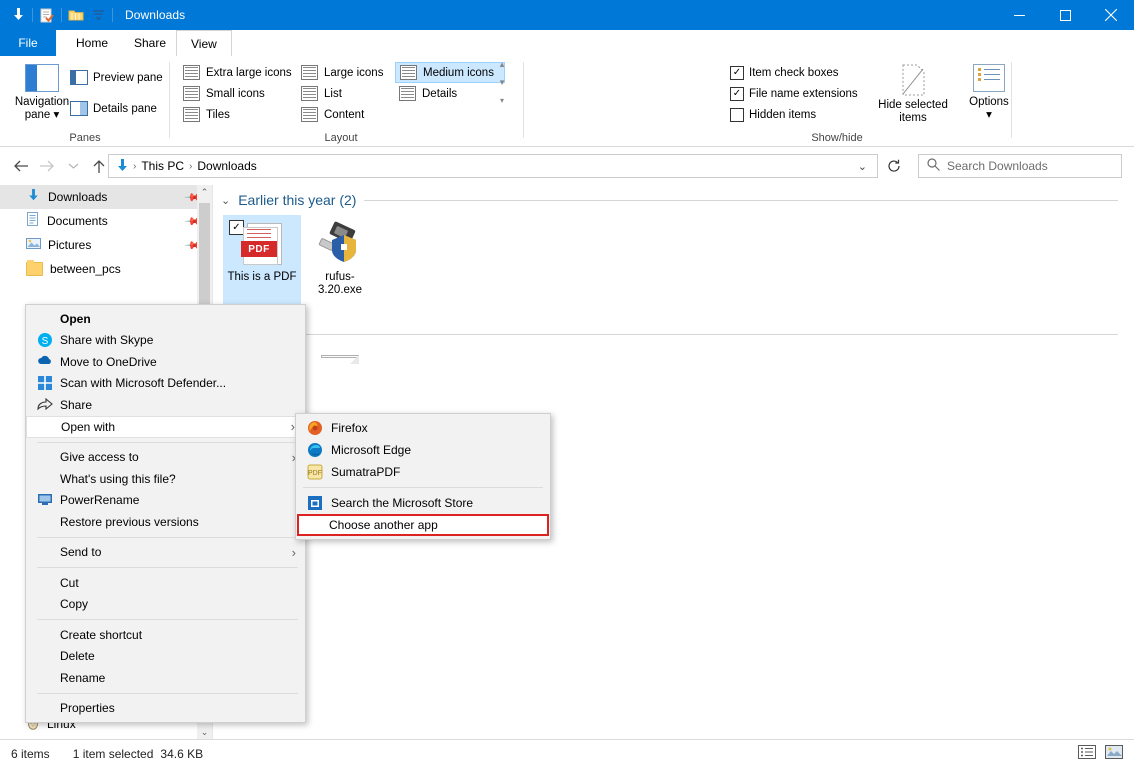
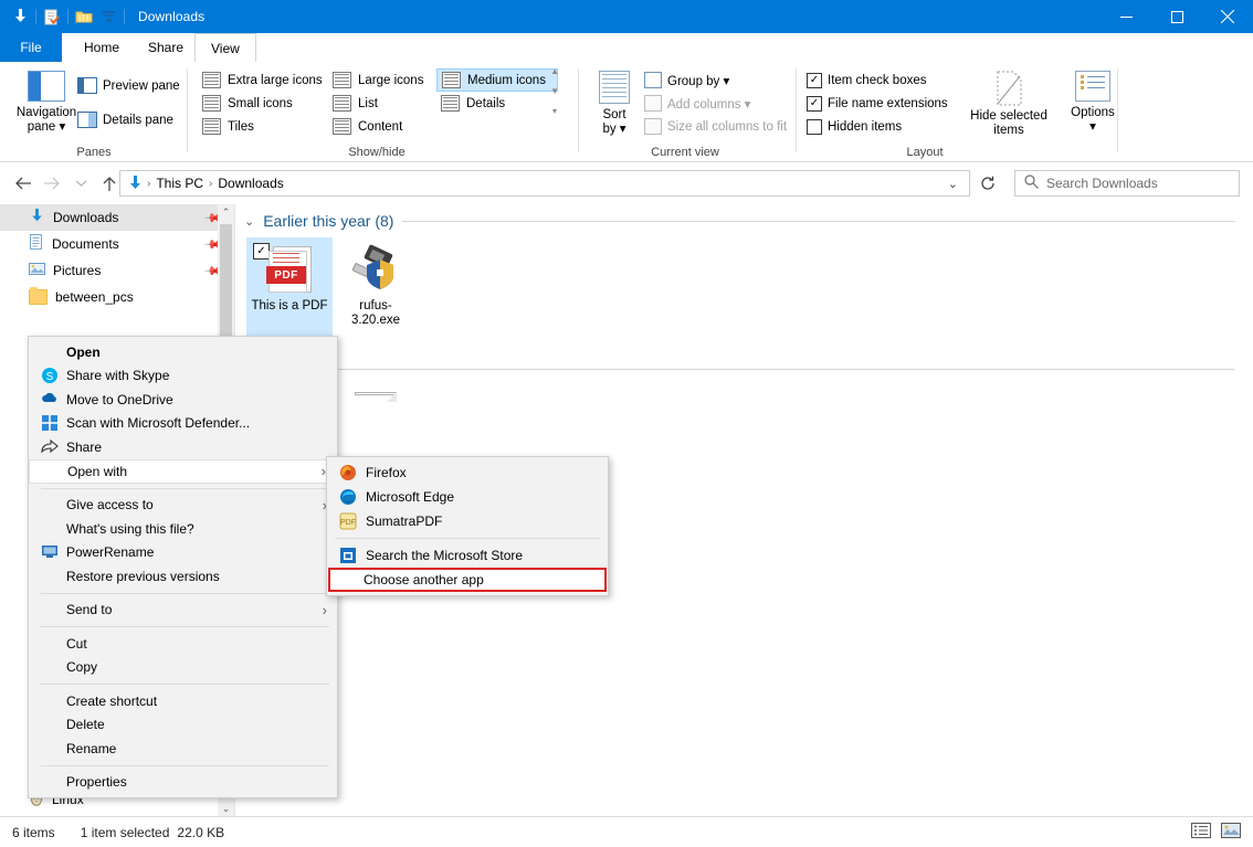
  Downloads
  File
  Home
  Share
  View
  Navigation
  pane ▾
  Preview pane
  Details pane
  Panes
  Extra large icons
  Small icons
  Tiles
  Large icons
  List
  Content
  Medium icons
  Details
  ▲
  ▼
  ▾
- Layout
+ Show/hide
+ Sort
+ by ▾
+ Group by ▾
+ Add columns ▾
+ Size all columns to fit
+ Current view
  ✓
  Item check boxes
  ✓
  File name extensions
  Hidden items
  Hide selected
  items
  Options
  ▾
- Show/hide
+ Layout
  ›
  This PC
  ›
  Downloads
  ⌄
  Search Downloads
  Downloads
  Documents
  Pictures
  between_pcs
  Linux
  ⌃
  ⌄
  ⌄
- Earlier this year (2)
+ Earlier this year (8)
  ✓
  PDF
  This is a PDF
  rufus-3.20.exe
  Open
  S
  Share with Skype
  Move to OneDrive
  Scan with Microsoft Defender...
  Share
  Open with
  ›
  Give access to
  ›
  What's using this file?
  PowerRename
  Restore previous versions
  Send to
  ›
  Cut
  Copy
  Create shortcut
  Delete
  Rename
  Properties
  Firefox
  Microsoft Edge
  SumatraPDF
  Search the Microsoft Store
  Choose another app
  6 items
  1 item selected
- 34.6 KB
+ 22.0 KB
